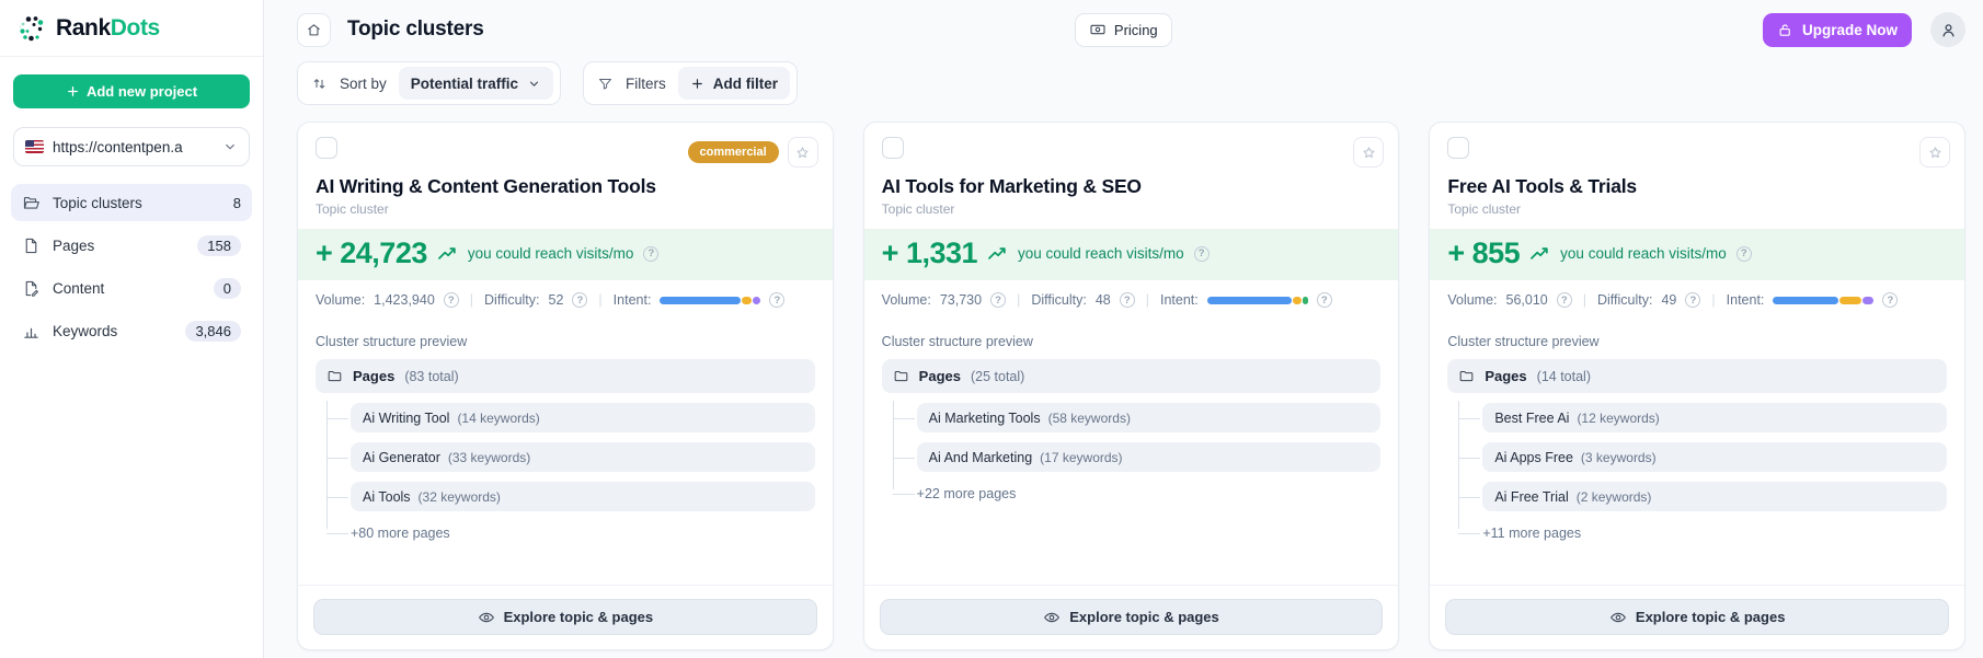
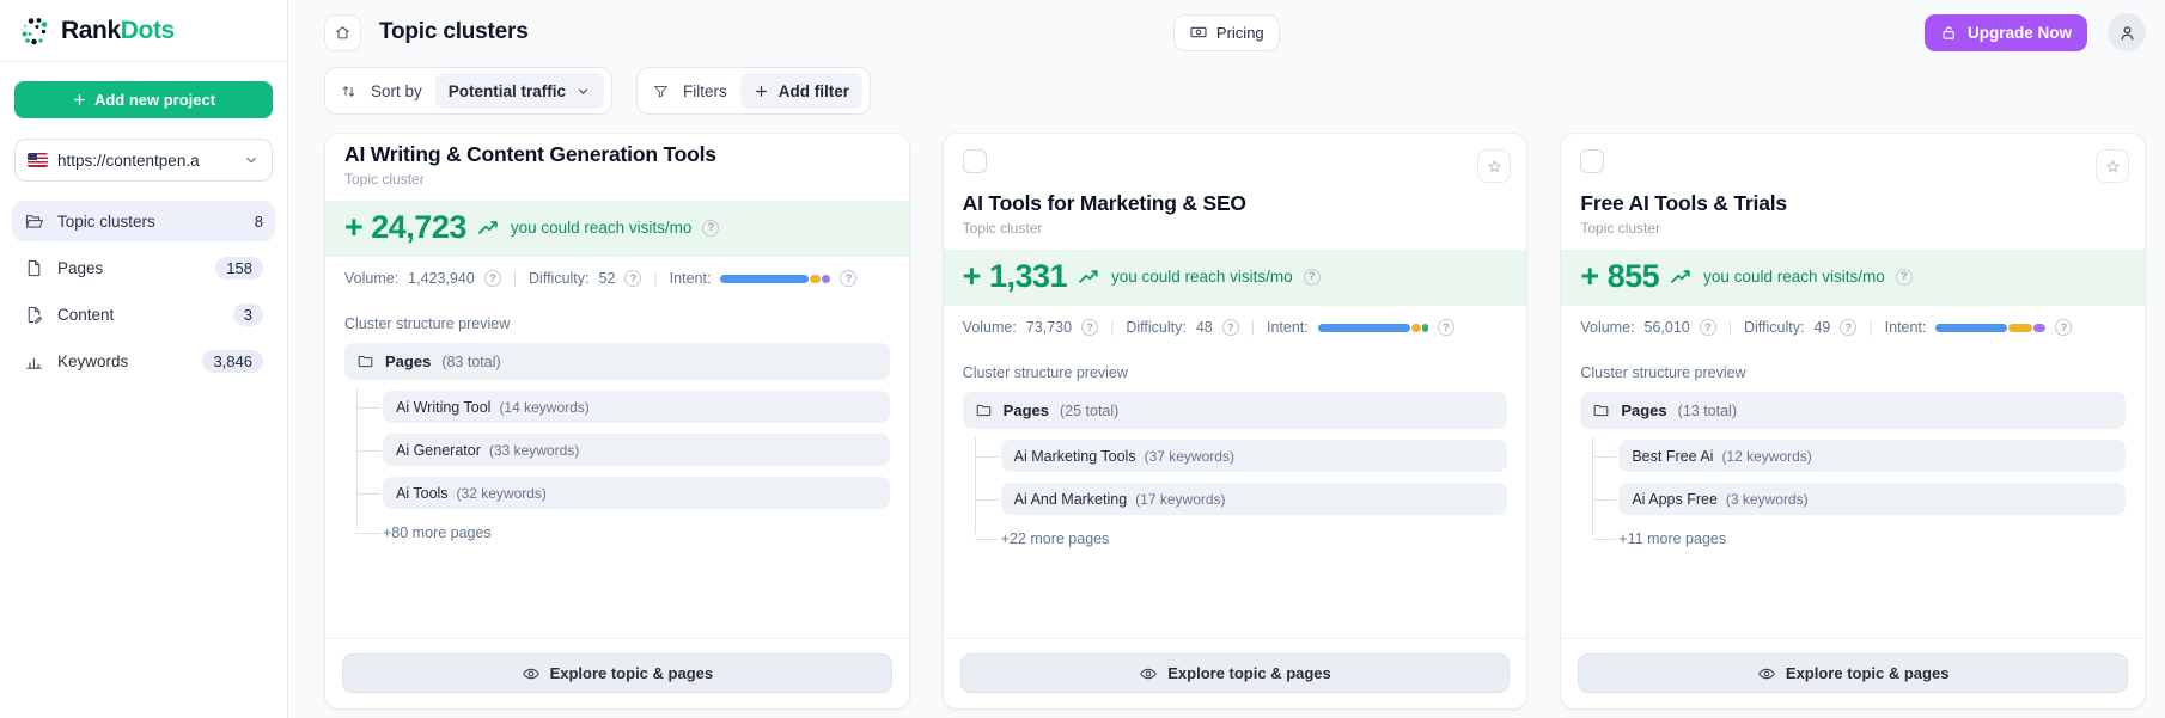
  RankDots
  Add new project
  https://contentpen.a
  Topic clusters
  8
  Pages
  158
  Content
- 0
+ 3
  Keywords
  3,846
  Topic clusters
  Pricing
  Upgrade Now
  Sort by
  Potential traffic
  Filters
  Add filter
- commercial
  AI Writing & Content Generation Tools
  Topic cluster
  + 24,723
  you could reach visits/mo
  Volume:
  1,423,940
  |
  Difficulty:
  52
  Intent:
  Cluster structure preview
  Pages
  (83 total)
  Ai Writing Tool
  (14 keywords)
  Ai Generator
  (33 keywords)
  Ai Tools
  (32 keywords)
  +80 more pages
  Explore topic & pages
  AI Tools for Marketing & SEO
  Topic cluster
  + 1,331
  you could reach visits/mo
  Volume:
  73,730
  |
  Difficulty:
  48
  |
  Intent:
  Cluster structure preview
  Pages
  (25 total)
  Ai Marketing Tools
- (58 keywords)
+ (37 keywords)
  Ai And Marketing
  (17 keywords)
  +22 more pages
  Explore topic & pages
  Free AI Tools & Trials
  Topic cluster
  + 855
  you could reach visits/mo
  Volume:
  56,010
  |
  Difficulty:
  49
  Intent:
  Cluster structure preview
  Pages
- (14 total)
+ (13 total)
  Best Free Ai
  (12 keywords)
  Ai Apps Free
  (3 keywords)
- Ai Free Trial
- (2 keywords)
  +11 more pages
  Explore topic & pages
